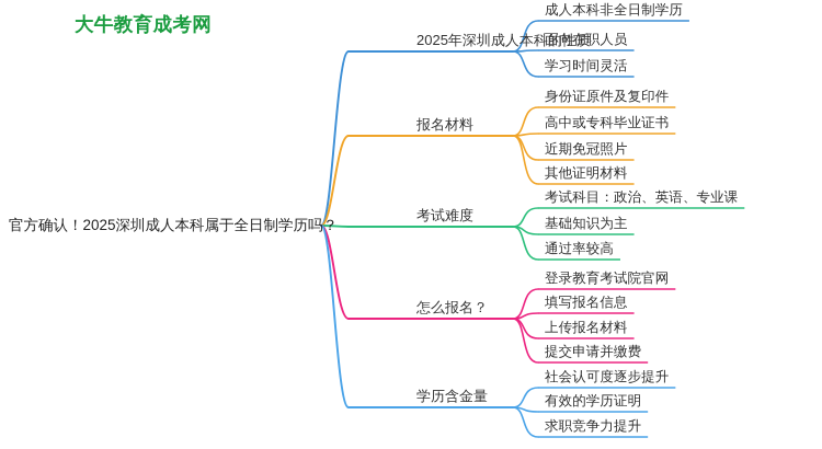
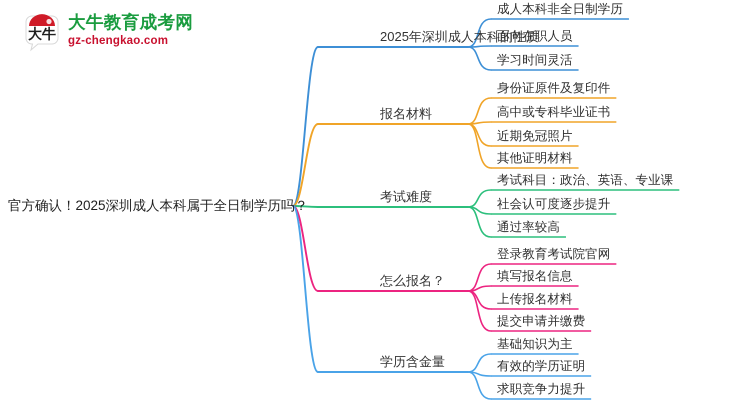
+ 大牛
  大牛教育成考网
+ gz-chengkao.com
  官方确认！2025深圳成人本科属于全日制学历吗？
  2025年深圳成人本科的性质
  成人本科非全日制学历
  面向在职人员
  学习时间灵活
  报名材料
  身份证原件及复印件
  高中或专科毕业证书
  近期免冠照片
  其他证明材料
  考试难度
  考试科目：政治、英语、专业课
- 基础知识为主
+ 社会认可度逐步提升
  通过率较高
  怎么报名？
  登录教育考试院官网
  填写报名信息
  上传报名材料
  提交申请并缴费
  学历含金量
- 社会认可度逐步提升
+ 基础知识为主
  有效的学历证明
  求职竞争力提升
